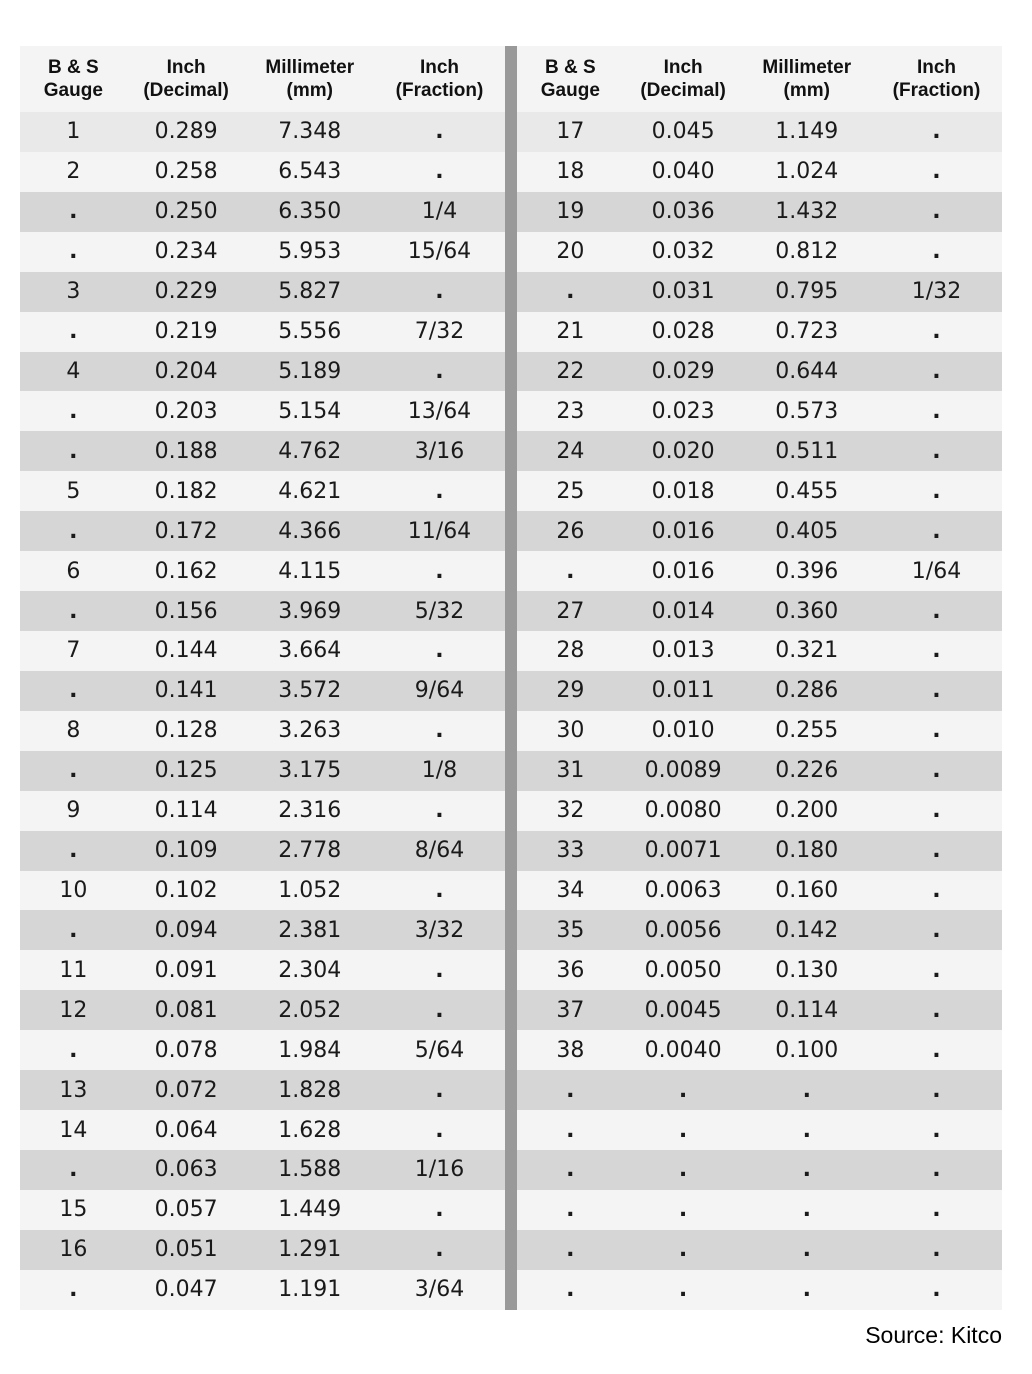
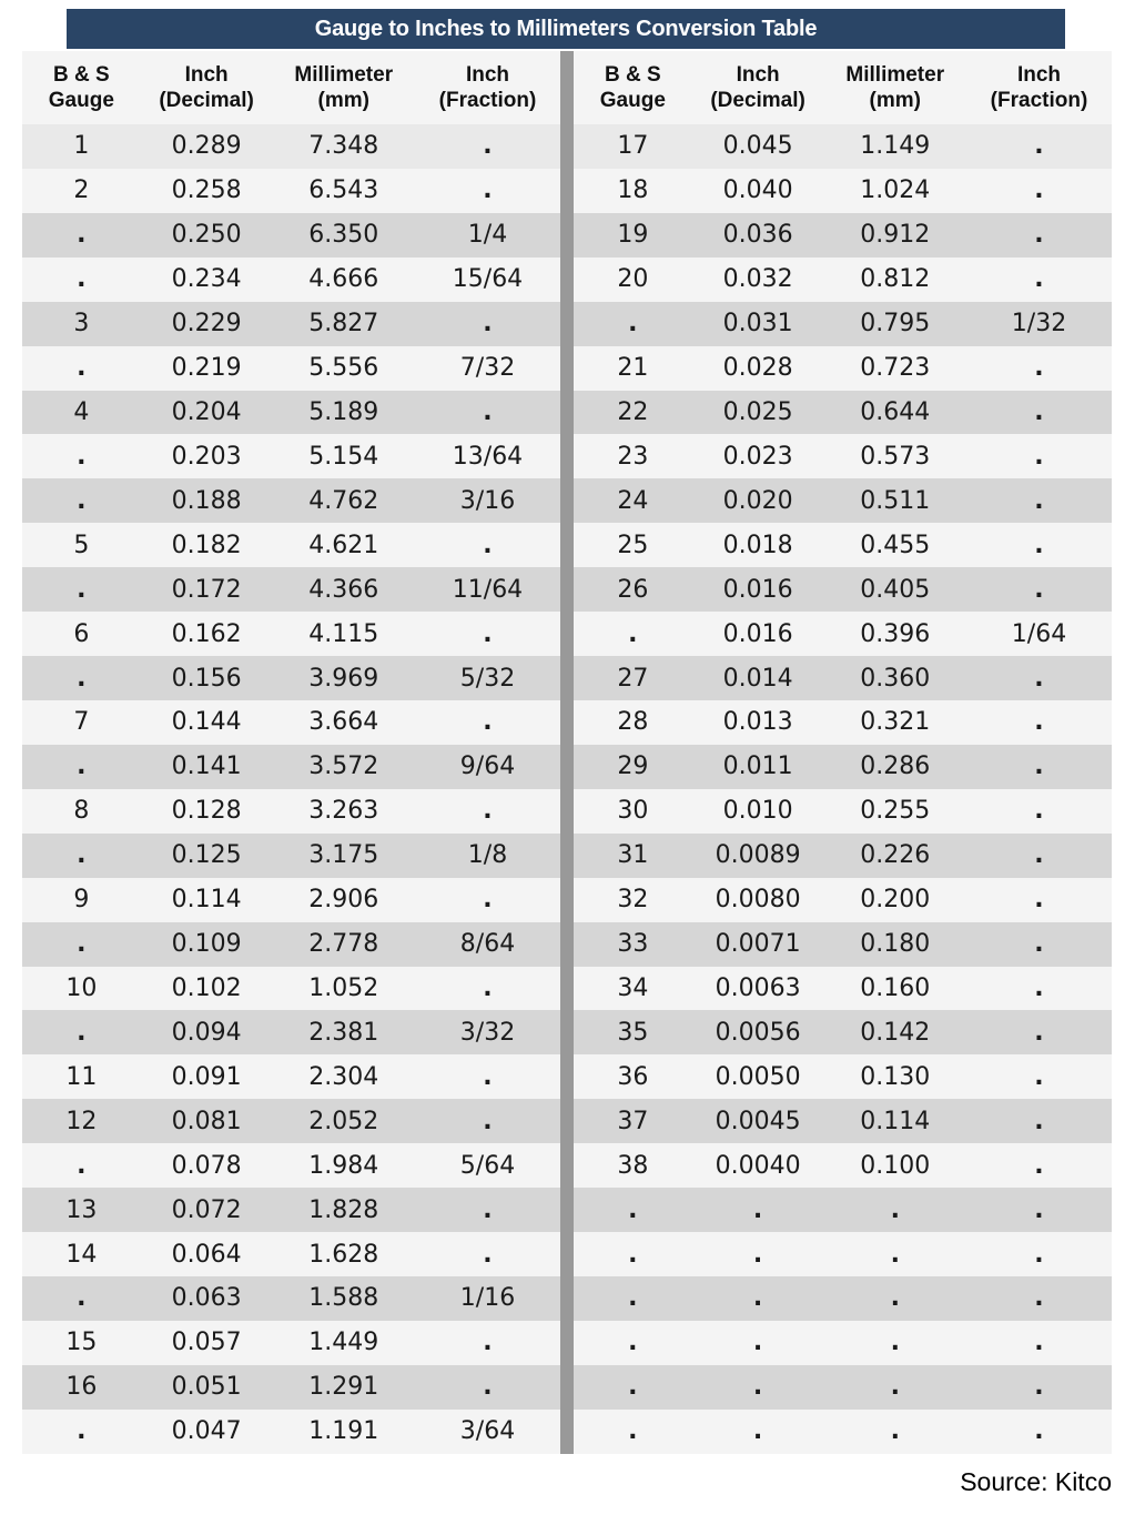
+ Gauge to Inches to Millimeters Conversion Table
  B & S
  Gauge
  Inch
  (Decimal)
  Millimeter
  (mm)
  Inch
  (Fraction)
  1
  0.289
  7.348
  .
  2
  0.258
  6.543
  .
  .
  0.250
  6.350
  1/4
  .
  0.234
- 5.953
+ 4.666
  15/64
  3
  0.229
  5.827
  .
  .
  0.219
  5.556
  7/32
  4
  0.204
  5.189
  .
  .
  0.203
  5.154
  13/64
  .
  0.188
  4.762
  3/16
  5
  0.182
  4.621
  .
  .
  0.172
  4.366
  11/64
  6
  0.162
  4.115
  .
  .
  0.156
  3.969
  5/32
  7
  0.144
  3.664
  .
  .
  0.141
  3.572
  9/64
  8
  0.128
  3.263
  .
  .
  0.125
  3.175
  1/8
  9
  0.114
- 2.316
+ 2.906
  .
  .
  0.109
  2.778
  8/64
  10
  0.102
  1.052
  .
  .
  0.094
  2.381
  3/32
  11
  0.091
  2.304
  .
  12
  0.081
  2.052
  .
  .
  0.078
  1.984
  5/64
  13
  0.072
  1.828
  .
  14
  0.064
  1.628
  .
  .
  0.063
  1.588
  1/16
  15
  0.057
  1.449
  .
  16
  0.051
  1.291
  .
  .
  0.047
  1.191
  3/64
  B & S
  Gauge
  Inch
  (Decimal)
  Millimeter
  (mm)
  Inch
  (Fraction)
  17
  0.045
  1.149
  .
  18
  0.040
  1.024
  .
  19
  0.036
- 1.432
+ 0.912
  .
  20
  0.032
  0.812
  .
  .
  0.031
  0.795
  1/32
  21
  0.028
  0.723
  .
  22
- 0.029
+ 0.025
  0.644
  .
  23
  0.023
  0.573
  .
  24
  0.020
  0.511
  .
  25
  0.018
  0.455
  .
  26
  0.016
  0.405
  .
  .
  0.016
  0.396
  1/64
  27
  0.014
  0.360
  .
  28
  0.013
  0.321
  .
  29
  0.011
  0.286
  .
  30
  0.010
  0.255
  .
  31
  0.0089
  0.226
  .
  32
  0.0080
  0.200
  .
  33
  0.0071
  0.180
  .
  34
  0.0063
  0.160
  .
  35
  0.0056
  0.142
  .
  36
  0.0050
  0.130
  .
  37
  0.0045
  0.114
  .
  38
  0.0040
  0.100
  .
  .
  .
  .
  .
  .
  .
  .
  .
  .
  .
  .
  .
  .
  .
  .
  .
  .
  .
  .
  .
  .
  .
  .
  .
  Source: Kitco
